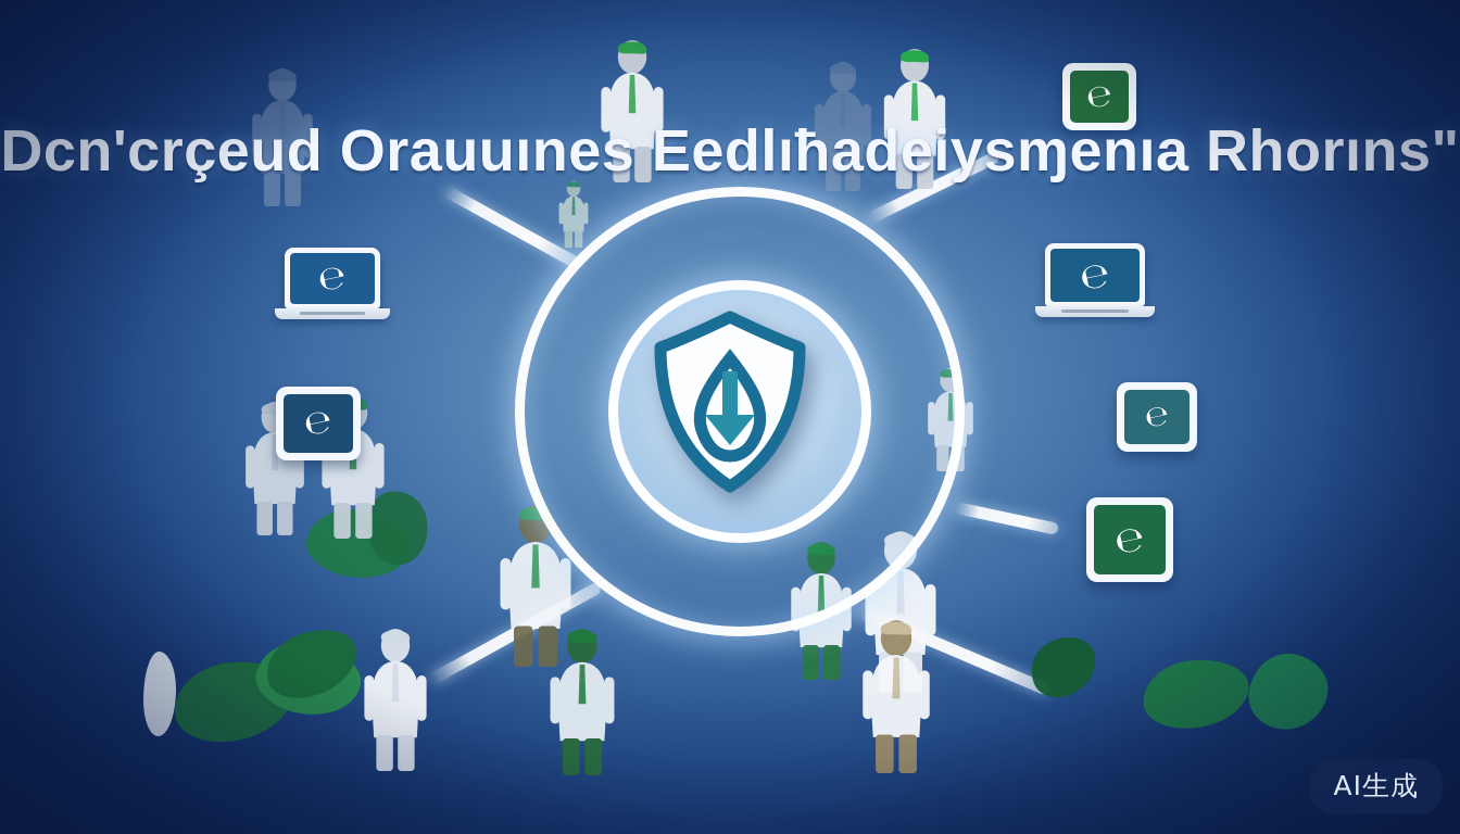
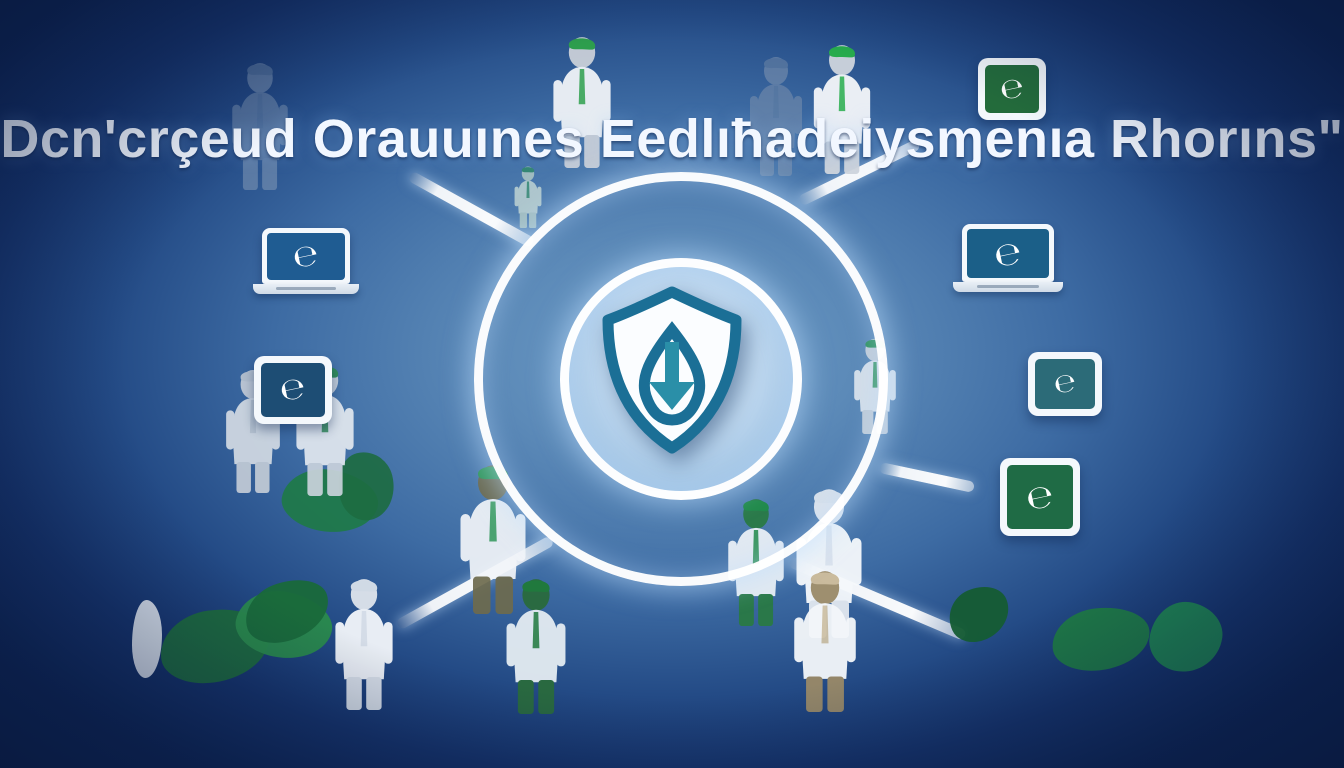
- AI生成
